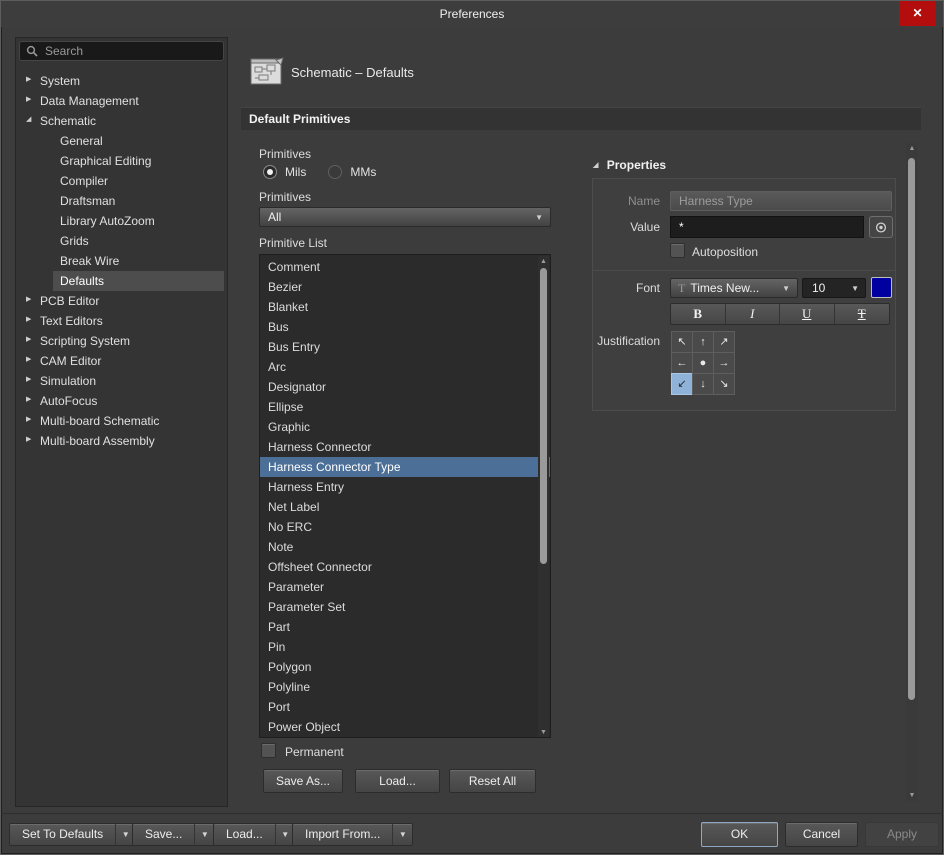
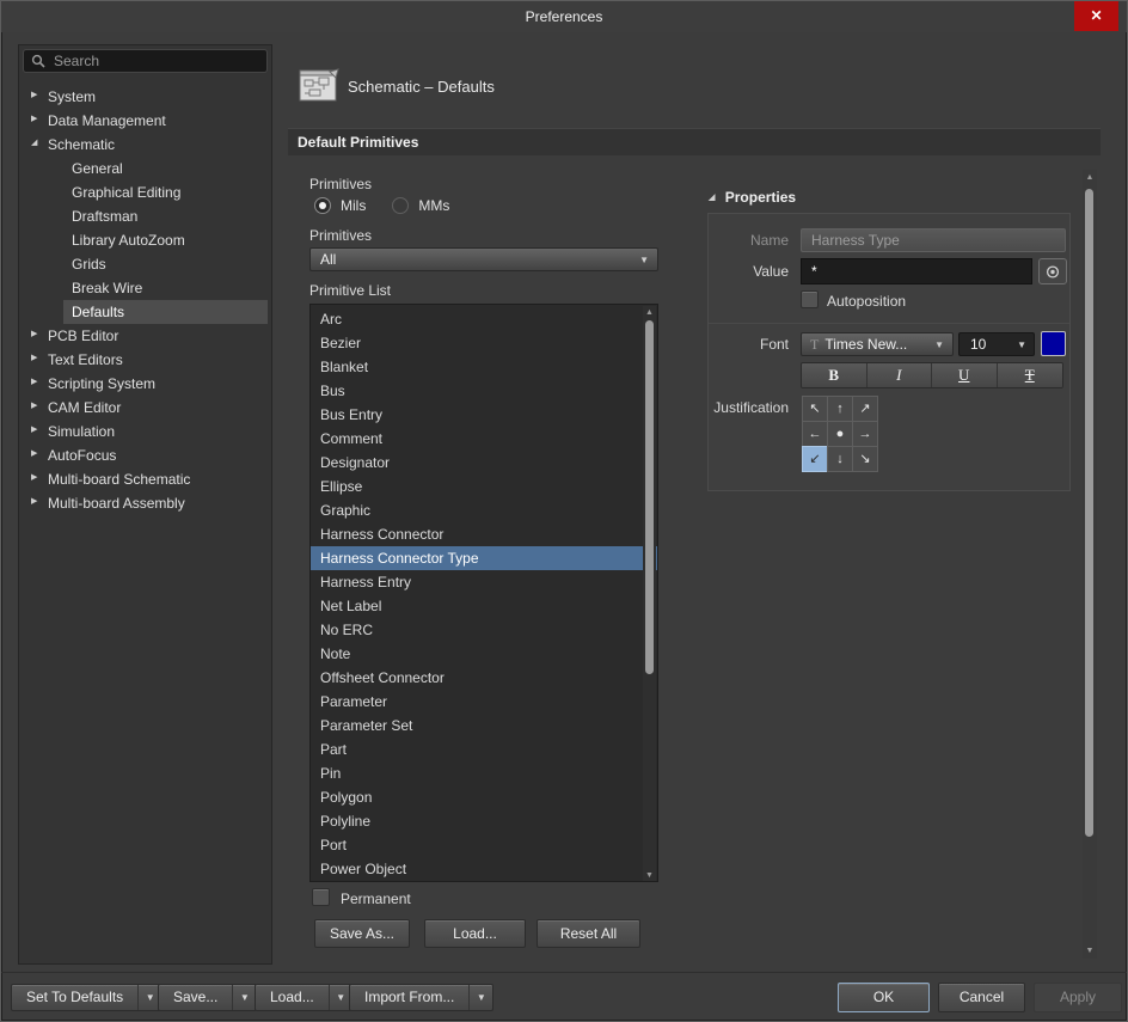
  Preferences
  ✕
  Search
  System
  Data Management
  Schematic
  General
  Graphical Editing
- Compiler
  Draftsman
  Library AutoZoom
  Grids
  Break Wire
  Defaults
  PCB Editor
  Text Editors
  Scripting System
  CAM Editor
  Simulation
  AutoFocus
  Multi-board Schematic
  Multi-board Assembly
  Schematic – Defaults
  Default Primitives
  Primitives
  Mils
  MMs
  Primitives
  All
  ▼
  Primitive List
- Comment
+ Arc
  Bezier
  Blanket
  Bus
  Bus Entry
- Arc
+ Comment
  Designator
  Ellipse
  Graphic
  Harness Connector
  Harness Connector Type
  Harness Entry
  Net Label
  No ERC
  Note
  Offsheet Connector
  Parameter
  Parameter Set
  Part
  Pin
  Polygon
  Polyline
  Port
  Power Object
  Permanent
  Save As...
  Load...
  Reset All
  Properties
  Name
  Harness Type
  Value
  *
  Autoposition
  Font
  T
  Times New...
  ▼
  10
  ▼
  B
  I
  U
  T
  Justification
  ↖
  ↑
  ↗
  ←
  ●
  →
  ↙
  ↓
  ↘
  Set To Defaults
  ▼
  Save...
  ▼
  Load...
  ▼
  Import From...
  ▼
  OK
  Cancel
  Apply
